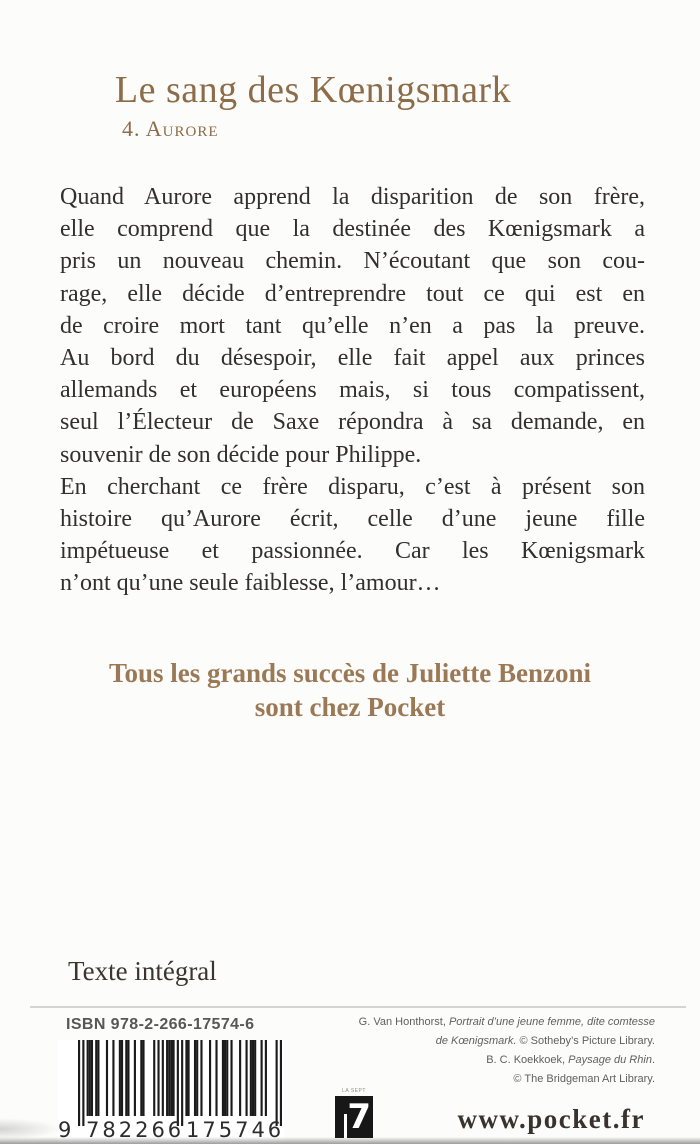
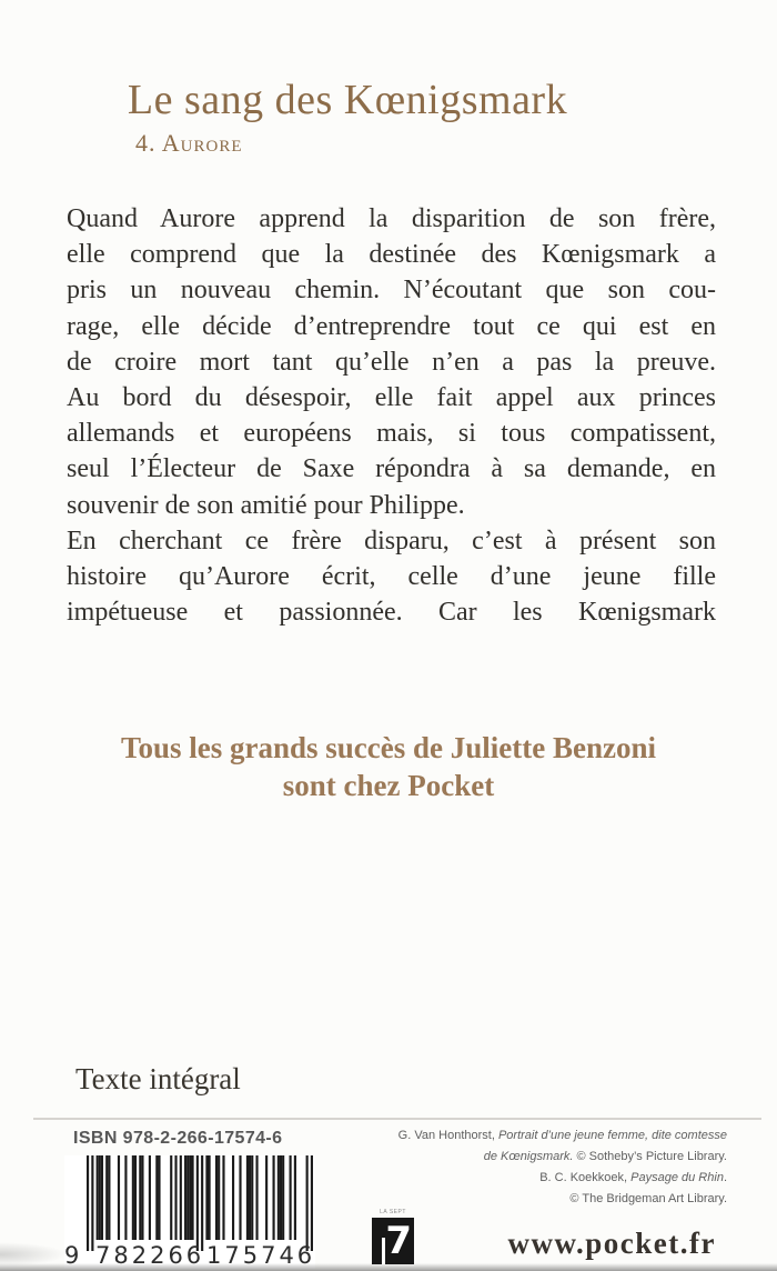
  Le sang des Kœnigsmark
  4. Aurore
  Quand Aurore apprend la disparition de son frère,
  elle comprend que la destinée des Kœnigsmark a
  pris un nouveau chemin. N’écoutant que son cou-
  rage, elle décide d’entreprendre tout ce qui est en
  de croire mort tant qu’elle n’en a pas la preuve.
  Au bord du désespoir, elle fait appel aux princes
  allemands et européens mais, si tous compatissent,
  seul l’Électeur de Saxe répondra à sa demande, en
- souvenir de son décide pour Philippe.
+ souvenir de son amitié pour Philippe.
  En cherchant ce frère disparu, c’est à présent son
  histoire qu’Aurore écrit, celle d’une jeune fille
  impétueuse et passionnée. Car les Kœnigsmark
- n’ont qu’une seule faiblesse, l’amour…
  Tous les grands succès de Juliette Benzoni
  sont chez Pocket
  Texte intégral
  ISBN 978-2-266-17574-6
  G. Van Honthorst, Portrait d’une jeune femme, dite comtesse
  de Kœnigsmark. © Sotheby’s Picture Library.
  B. C. Koekkoek, Paysage du Rhin.
  © The Bridgeman Art Library.
  9
  782266
  175746
  7
  www.pocket.fr
